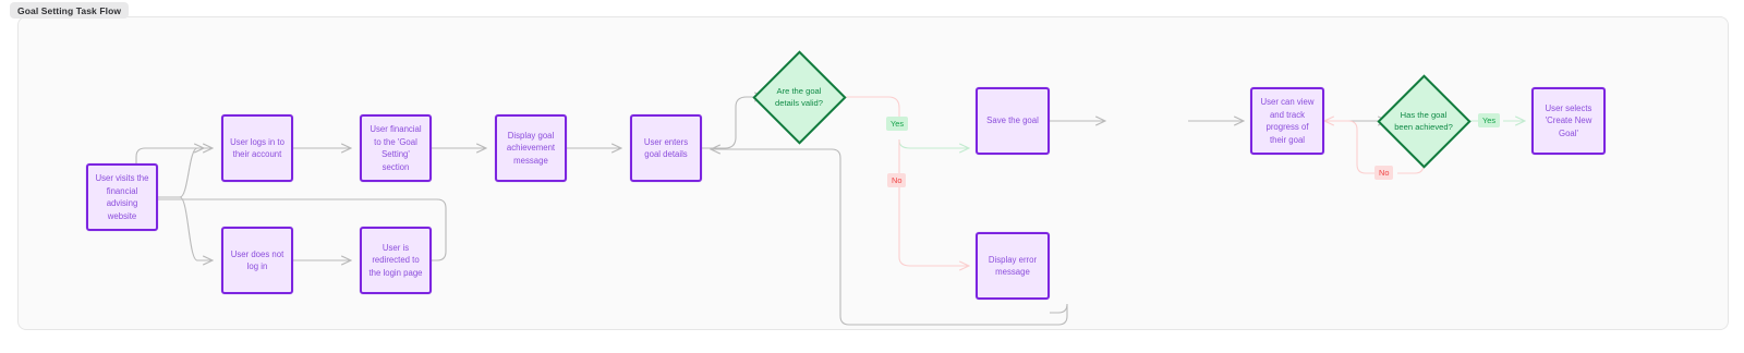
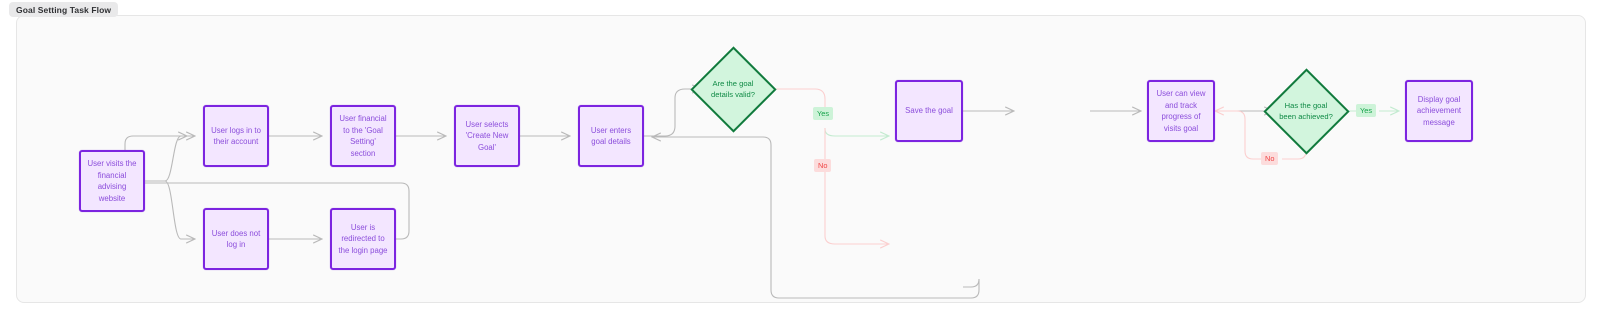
  Goal Setting Task Flow
  User visits the financial advising website
  User logs in to their account
  User does not log in
  User is redirected to the login page
  User financial to the 'Goal Setting' section
- Display goal achievement message
+ User selects 'Create New Goal'
  User enters goal details
  Are the goal details valid?
  Save the goal
- Display error message
- User can view and track progress of their goal
+ User can view and track progress of visits goal
  Has the goal been achieved?
- User selects 'Create New Goal'
+ Display goal achievement message
  Yes
  No
  Yes
  No
